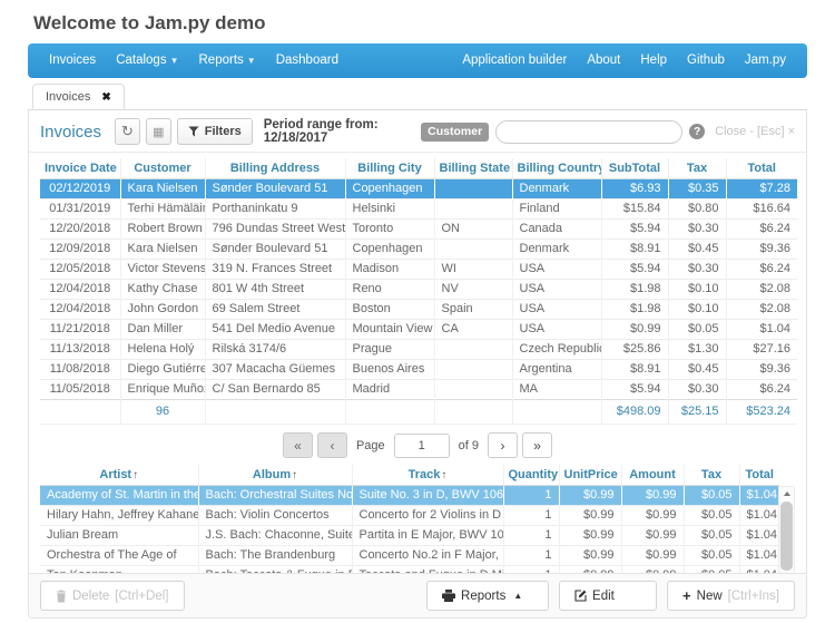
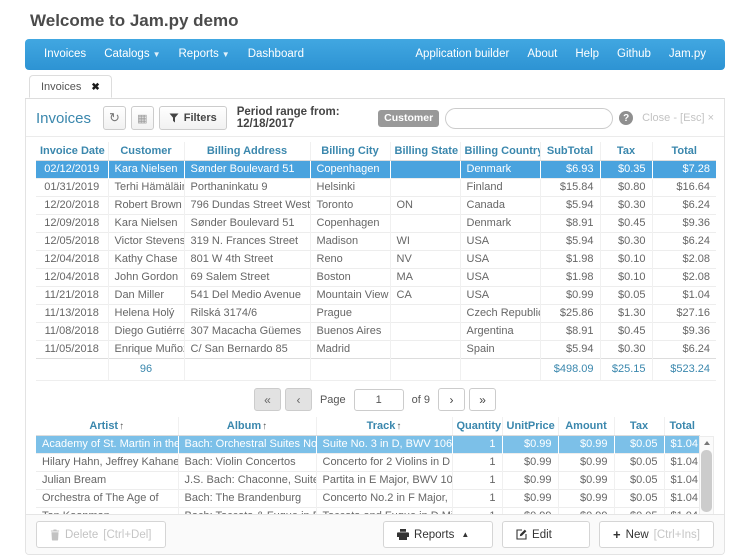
  Welcome to Jam.py demo
  Invoices
  Catalogs ▼
  Reports ▼
  Dashboard
  Application builder
  About
  Help
  Github
  Jam.py
  Invoices ✖
  Invoices
  ↻
  ▦
  Filters
  Period range from: 12/18/2017
  Customer
  ?
  Close - [Esc] ×
  Invoice Date	Customer	Billing Address	Billing City	Billing State	Billing Countr	SubTotal	Tax	Total
  02/12/2019	Kara Nielsen	Sønder Boulevard 51	Copenhagen		Denmark	$6.93	$0.35	$7.28
  01/31/2019	Terhi Hämäläi	Porthaninkatu 9	Helsinki		Finland	$15.84	$0.80	$16.64
  12/20/2018	Robert Brown	796 Dundas Street West	Toronto	ON	Canada	$5.94	$0.30	$6.24
  12/09/2018	Kara Nielsen	Sønder Boulevard 51	Copenhagen		Denmark	$8.91	$0.45	$9.36
  12/05/2018	Victor Stevens	319 N. Frances Street	Madison	WI	USA	$5.94	$0.30	$6.24
  12/04/2018	Kathy Chase	801 W 4th Street	Reno	NV	USA	$1.98	$0.10	$2.08
- 12/04/2018	John Gordon	69 Salem Street	Boston	Spain	USA	$1.98	$0.10	$2.08
+ 12/04/2018	John Gordon	69 Salem Street	Boston	MA	USA	$1.98	$0.10	$2.08
  11/21/2018	Dan Miller	541 Del Medio Avenue	Mountain View	CA	USA	$0.99	$0.05	$1.04
  11/13/2018	Helena Holý	Rilská 3174/6	Prague		Czech Republi	$25.86	$1.30	$27.16
  11/08/2018	Diego Gutiérre	307 Macacha Güemes	Buenos Aires		Argentina	$8.91	$0.45	$9.36
- 11/05/2018	Enrique Muño	C/ San Bernardo 85	Madrid		MA	$5.94	$0.30	$6.24
+ 11/05/2018	Enrique Muño	C/ San Bernardo 85	Madrid		Spain	$5.94	$0.30	$6.24
  	96					$498.09	$25.15	$523.24
  «
  ‹
  Page
  1
  of 9
  ›
  »
  Artist↑	Album↑	Track↑	Quantity	UnitPrice	Amount	Tax	Total
  Academy of St. Martin in the	Bach: Orchestral Suites No	Suite No. 3 in D, BWV 106	1	$0.99	$0.99	$0.05	$1.04
  Hilary Hahn, Jeffrey Kahane	Bach: Violin Concertos	Concerto for 2 Violins in D	1	$0.99	$0.99	$0.05	$1.04
  Julian Bream	J.S. Bach: Chaconne, Suite	Partita in E Major, BWV 10	1	$0.99	$0.99	$0.05	$1.04
  Orchestra of The Age of	Bach: The Brandenburg	Concerto No.2 in F Major,	1	$0.99	$0.99	$0.05	$1.04
  Delete
  [Ctrl+Del]
  Reports
  ▲
  Edit
  +
  New
  [Ctrl+Ins]
